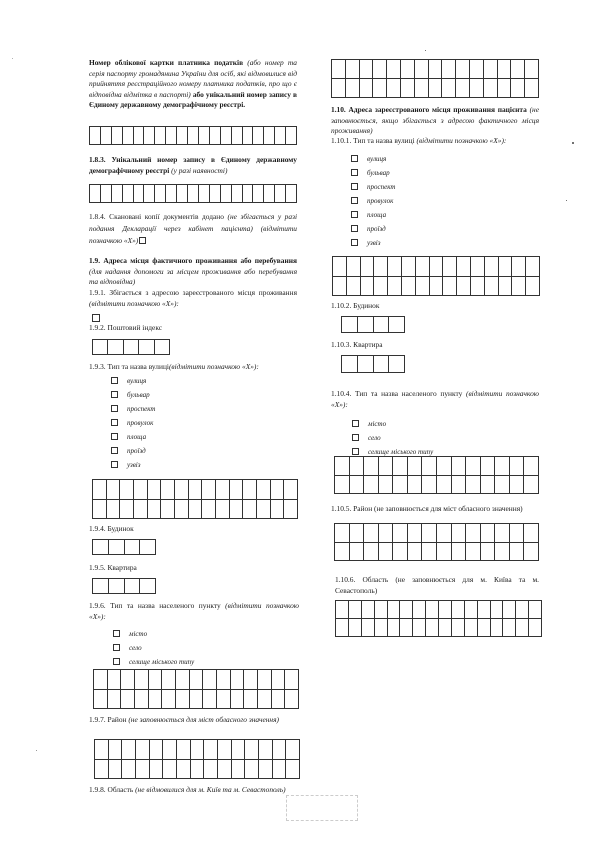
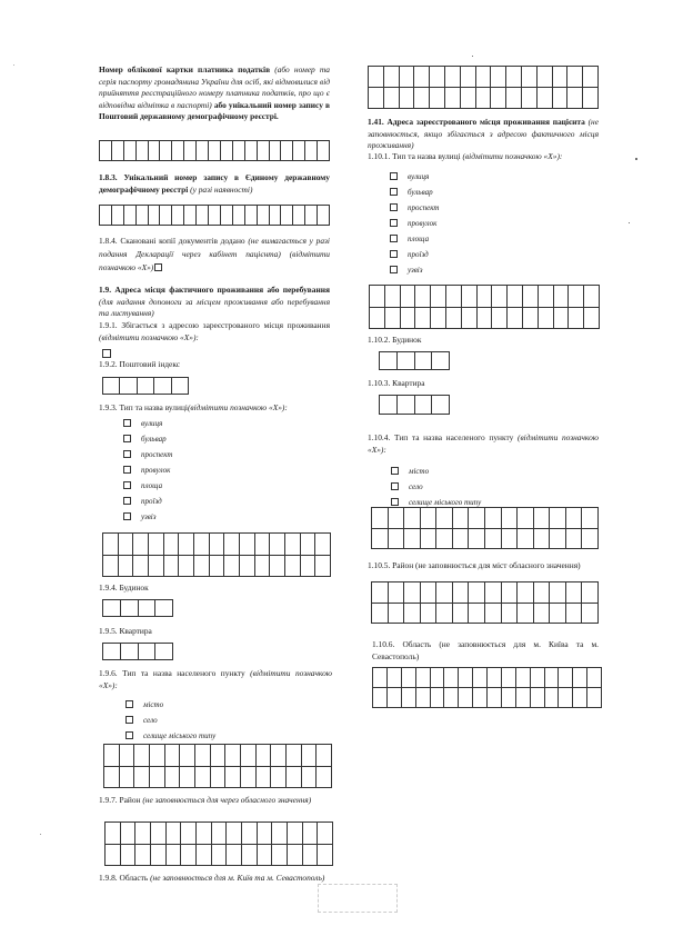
- Номер облікової картки платника податків (або номер та серія паспорту громадянина України для осіб, які відмовилися від прийняття реєстраційного номеру платника податків, про що є відповідна відмітка в паспорті) або унікальний номер запису в Єдиному державному демографічному реєстрі.
+ Номер облікової картки платника податків (або номер та серія паспорту громадянина України для осіб, які відмовилися від прийняття реєстраційного номеру платника податків, про що є відповідна відмітка в паспорті) або унікальний номер запису в Поштовий державному демографічному реєстрі.
  1.8.3. Унікальний номер запису в Єдиному державному демографічному реєстрі (у разі наявності)
- 1.8.4. Скановані копії документів додано (не збігається у разі подання Декларації через кабінет пацієнта) (відмітити позначкою «Х»)
+ 1.8.4. Скановані копії документів додано (не вимагається у разі подання Декларації через кабінет пацієнта) (відмітити позначкою «Х»)
- 1.9. Адреса місця фактичного проживання або перебування (для надання допомоги за місцем проживання або перебування та відповідна)
+ 1.9. Адреса місця фактичного проживання або перебування (для надання допомоги за місцем проживання або перебування та листування)
  1.9.1. Збігається з адресою зареєстрованого місця проживання (відмітити позначкою «Х»):
  1.9.2. Поштовий індекс
  1.9.3. Тип та назва вулиці(відмітити позначкою «Х»):
  вулиця
  бульвар
  проспект
  провулок
  площа
  проїзд
  узвіз
  1.9.4. Будинок
  1.9.5. Квартира
  1.9.6. Тип та назва населеного пункту (відмітити позначкою «Х»):
  місто
  село
  селище міського типу
- 1.9.7. Район (не заповнюється для міст обласного значення)
+ 1.9.7. Район (не заповнюється для через обласного значення)
- 1.9.8. Область (не відмовилися для м. Київ та м. Севастополь)
+ 1.9.8. Область (не заповнюється для м. Київ та м. Севастополь)
- 1.10. Адреса зареєстрованого місця проживання пацієнта (не заповнюється, якщо збігається з адресою фактичного місця проживання)
+ 1.41. Адреса зареєстрованого місця проживання пацієнта (не заповнюється, якщо збігається з адресою фактичного місця проживання)
  1.10.1. Тип та назва вулиці (відмітити позначкою «Х»):
  вулиця
  бульвар
  проспект
  провулок
  площа
  проїзд
  узвіз
  1.10.2. Будинок
  1.10.3. Квартира
  1.10.4. Тип та назва населеного пункту (відмітити позначкою «Х»):
  місто
  село
  селище міського типу
  1.10.5. Район (не заповнюється для міст обласного значення)
  1.10.6. Область (не заповнюється для м. Київа та м. Севастополь)
